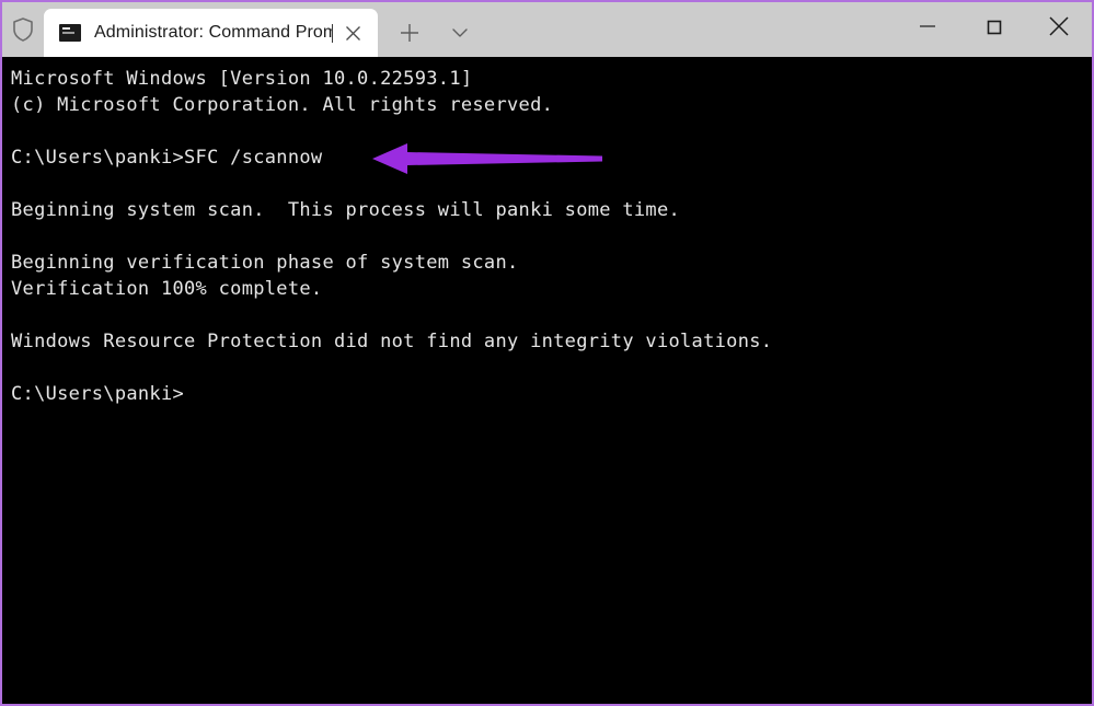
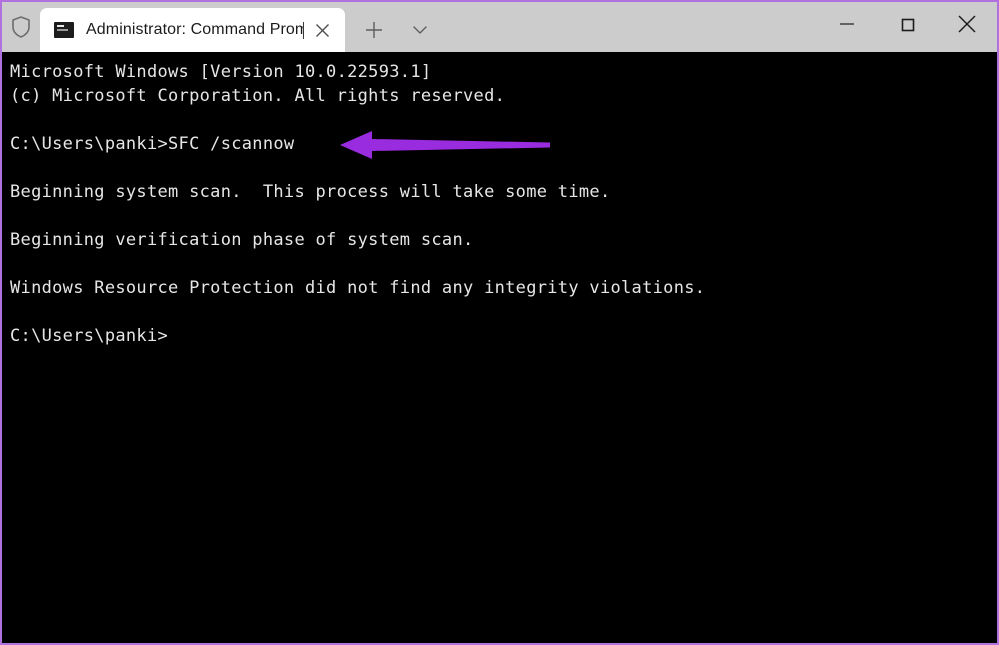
  Administrator: Command Prom
  Microsoft Windows [Version 10.0.22593.1]
  (c) Microsoft Corporation. All rights reserved.
  C:\Users\panki>SFC /scannow
- Beginning system scan. This process will panki some time.
+ Beginning system scan. This process will take some time.
  Beginning verification phase of system scan.
- Verification 100% complete.
  Windows Resource Protection did not find any integrity violations.
  C:\Users\panki>
